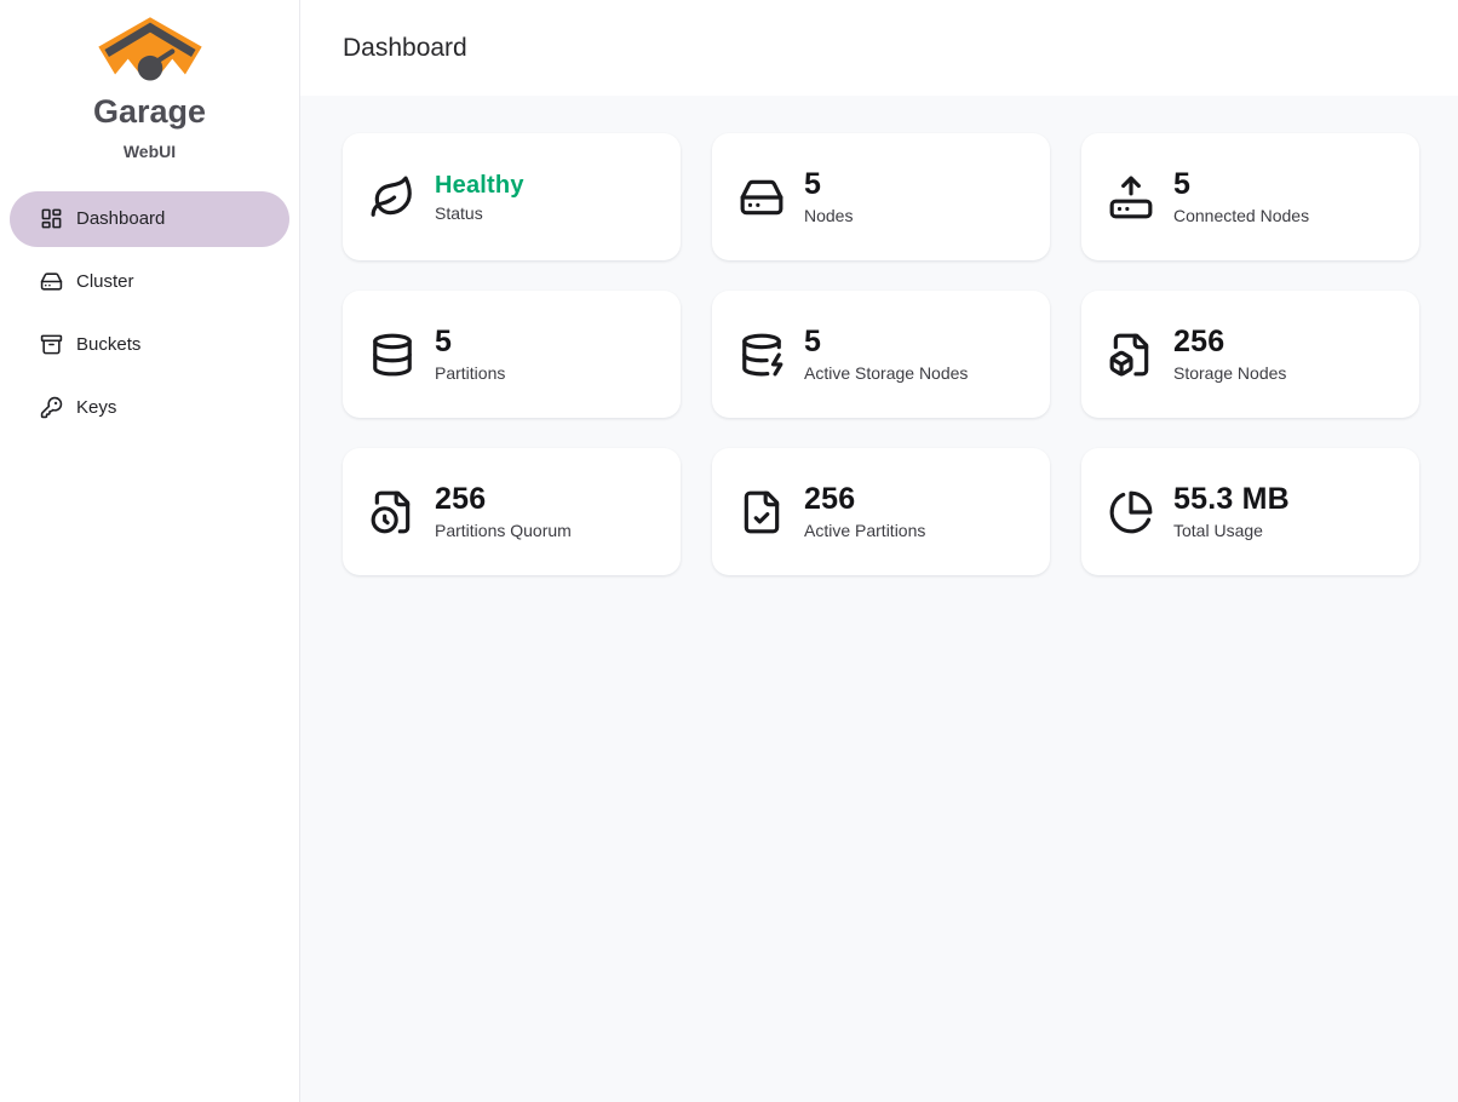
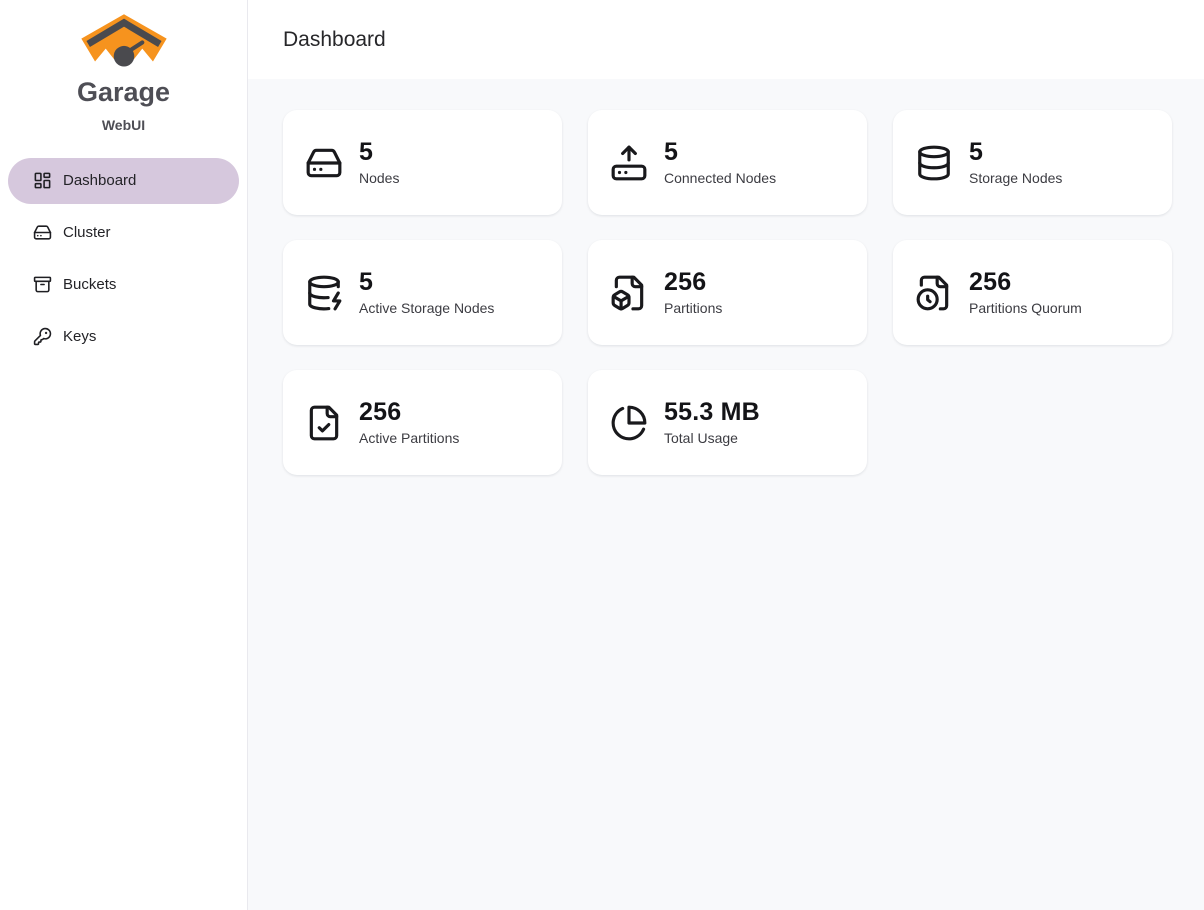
  Garage
  WebUI
  Dashboard
  Cluster
  Buckets
  Keys
  Dashboard
- Healthy
- Status
  5
  Nodes
  5
  Connected Nodes
  5
- Partitions
+ Storage Nodes
  5
  Active Storage Nodes
  256
- Storage Nodes
+ Partitions
  256
  Partitions Quorum
  256
  Active Partitions
  55.3 MB
  Total Usage
